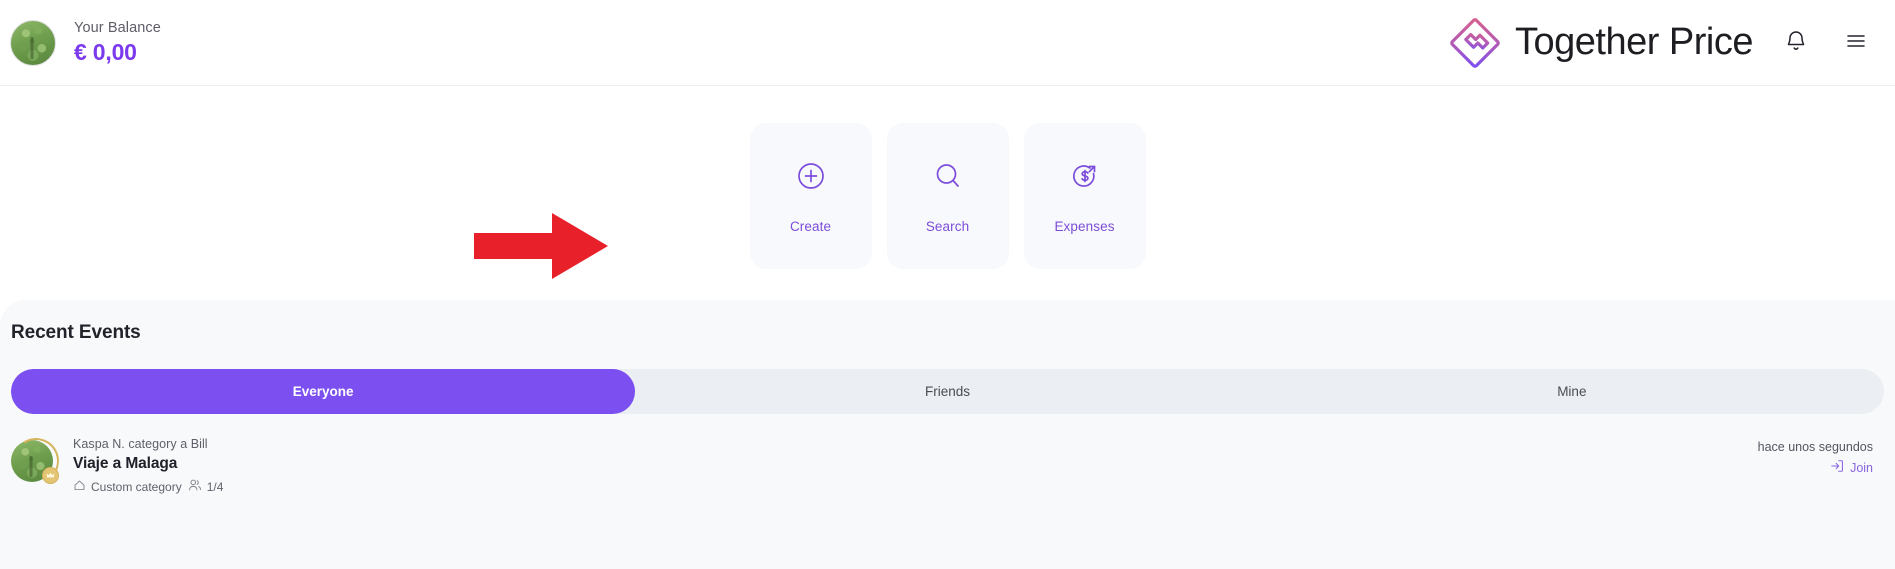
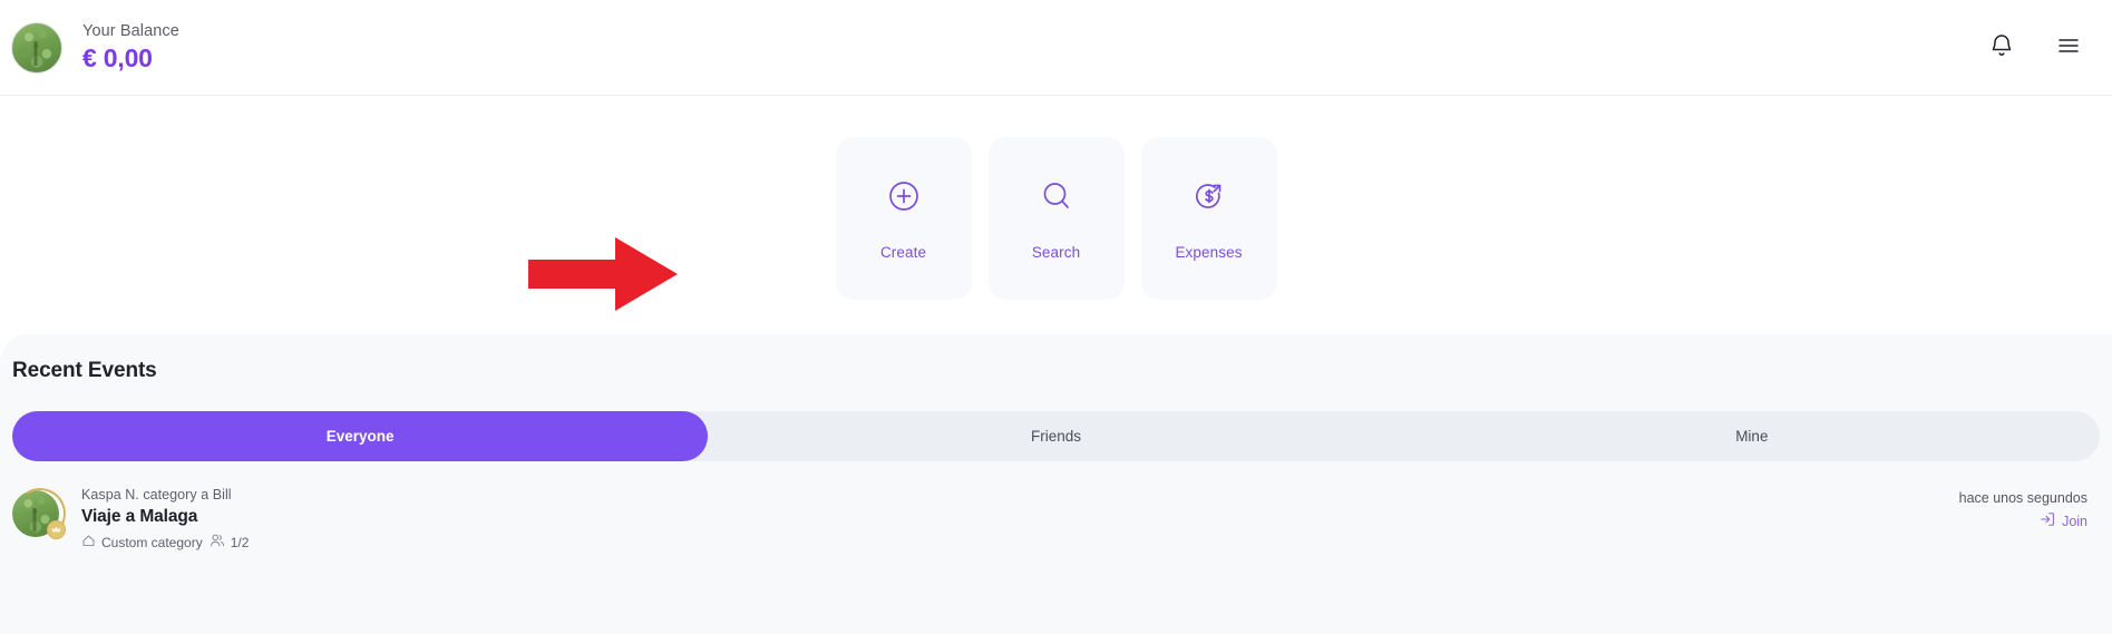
  Your Balance
  € 0,00
- Together Price
  Create
  Search
  Expenses
  Recent Events
  Everyone
  Friends
  Mine
  Kaspa N. category a Bill
  Viaje a Malaga
  Custom category
- 1/4
+ 1/2
  hace unos segundos
  Join
